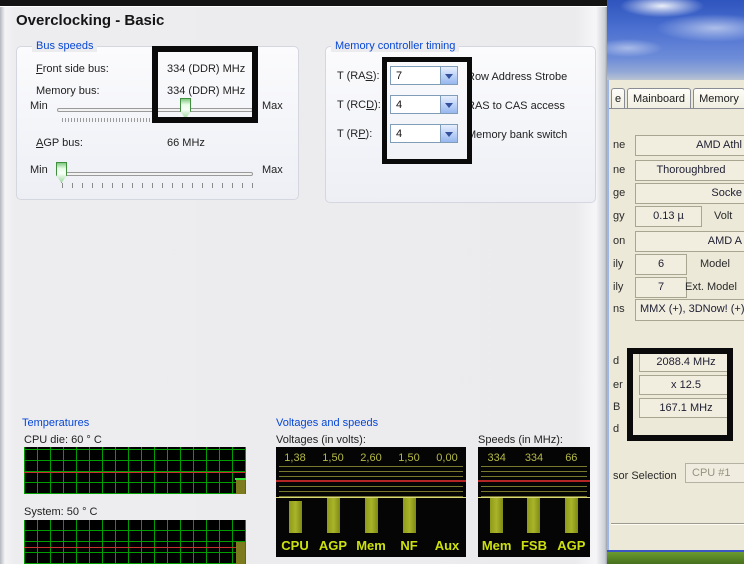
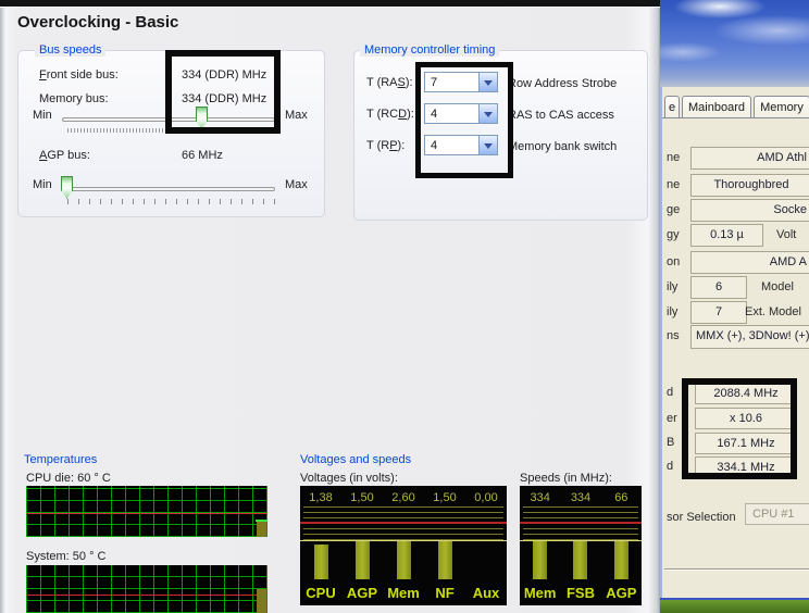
  e
  Mainboard
  Memory
  ne
  AMD Athl
  ne
  Thoroughbred
  ge
  Socke
  gy
  0.13 µ
  Volt
  on
  AMD A
  ily
  6
  Model
  ily
  7
  Ext. Model
  ns
  MMX (+), 3DNow! (+)
  d
  2088.4 MHz
  er
- x 12.5
+ x 10.6
  B
  167.1 MHz
  d
+ 334.1 MHz
  sor Selection
  CPU #1
  Overclocking - Basic
  Bus speeds
  Front side bus:
  334 (DDR) MHz
  Memory bus:
  334 (DDR) MHz
  Min
  Max
  AGP bus:
  66 MHz
  Min
  Max
  Memory controller timing
  T (RAS):
  7
  Row Address Strobe
  T (RCD):
  4
  RAS to CAS access
  T (RP):
  4
  Memory bank switch
  Temperatures
  CPU die: 60 ° C
  System: 50 ° C
  Voltages and speeds
  Voltages (in volts):
  1,38
  1,50
  2,60
  1,50
  0,00
  CPU
  AGP
  Mem
  NF
  Aux
  Speeds (in MHz):
  334
  334
  66
  Mem
  FSB
  AGP
